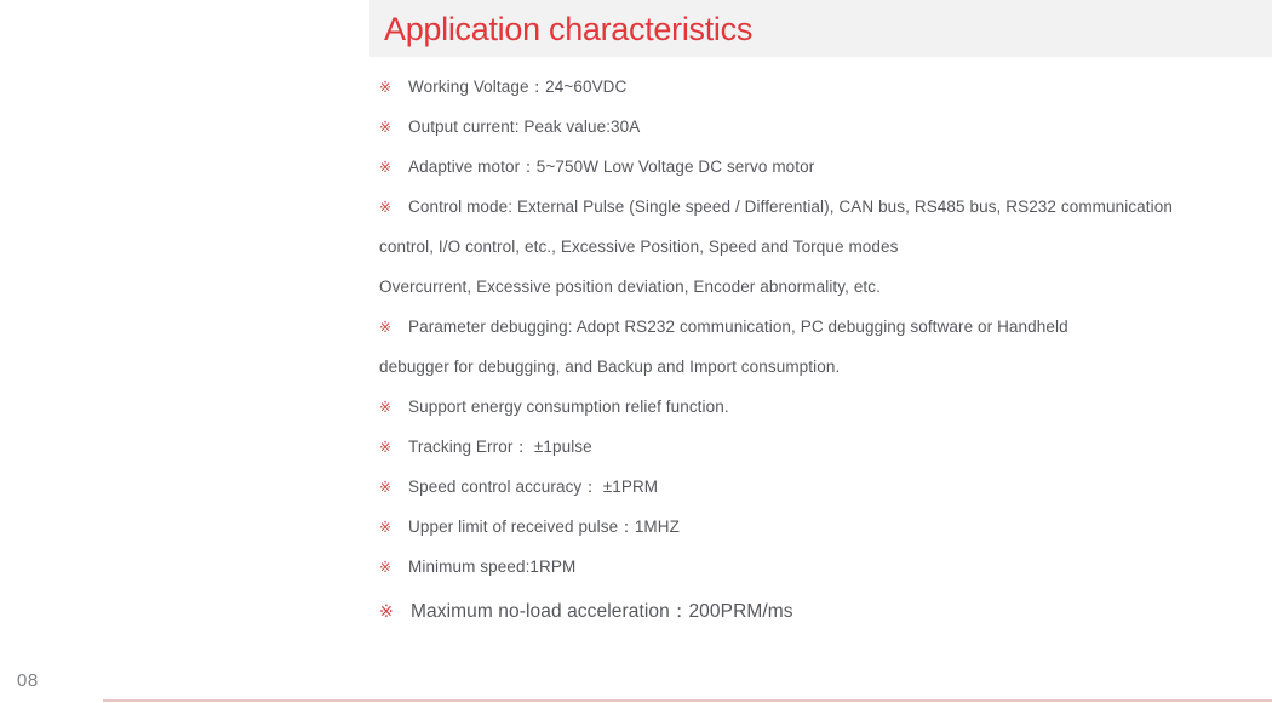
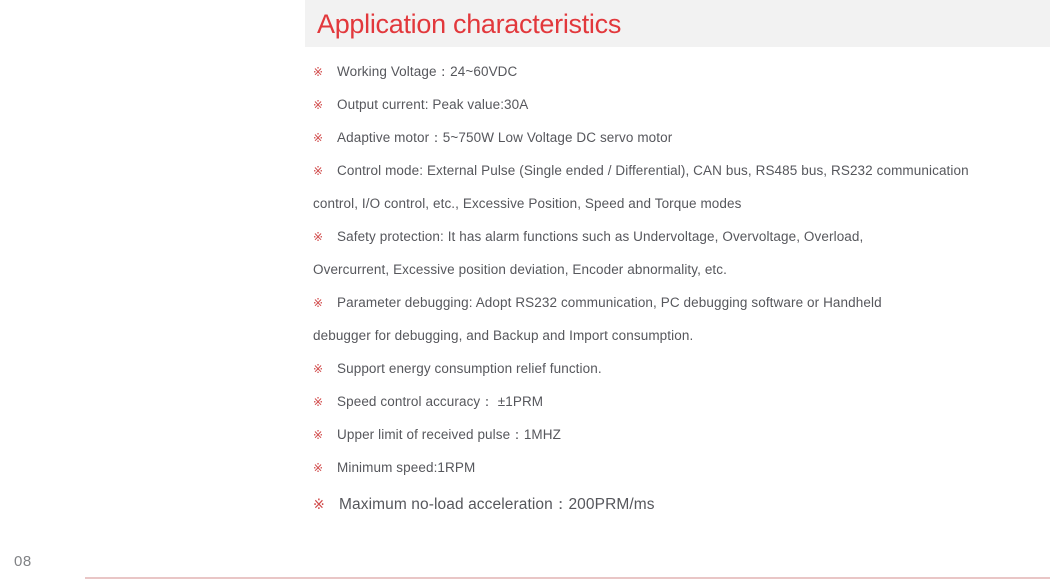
  Application characteristics
  ※ Working Voltage：24~60VDC
  ※ Output current: Peak value:30A
  ※ Adaptive motor：5~750W Low Voltage DC servo motor
- ※ Control mode: External Pulse (Single speed / Differential), CAN bus, RS485 bus, RS232 communication
+ ※ Control mode: External Pulse (Single ended / Differential), CAN bus, RS485 bus, RS232 communication
  control, I/O control, etc., Excessive Position, Speed and Torque modes
+ ※ Safety protection: It has alarm functions such as Undervoltage, Overvoltage, Overload,
  Overcurrent, Excessive position deviation, Encoder abnormality, etc.
  ※ Parameter debugging: Adopt RS232 communication, PC debugging software or Handheld
  debugger for debugging, and Backup and Import consumption.
  ※ Support energy consumption relief function.
- ※ Tracking Error： ±1pulse
  ※ Speed control accuracy： ±1PRM
  ※ Upper limit of received pulse：1MHZ
  ※ Minimum speed:1RPM
  ※ Maximum no-load acceleration：200PRM/ms
  08
